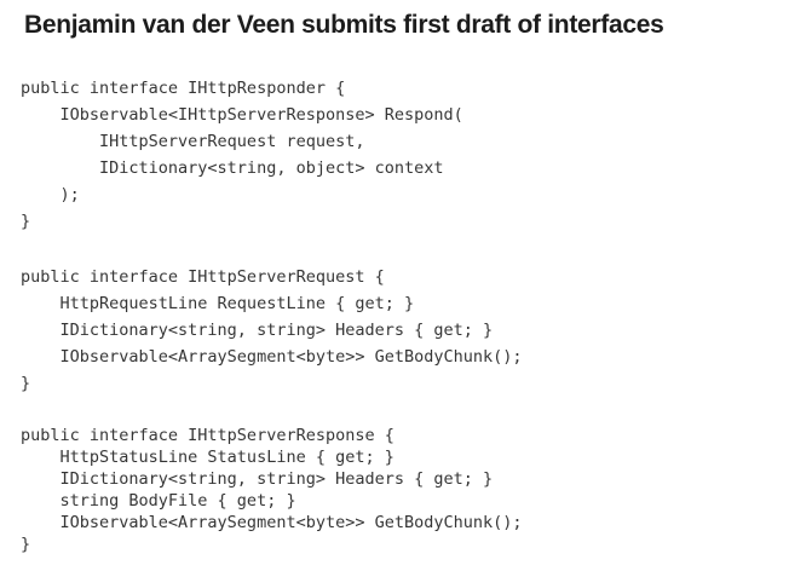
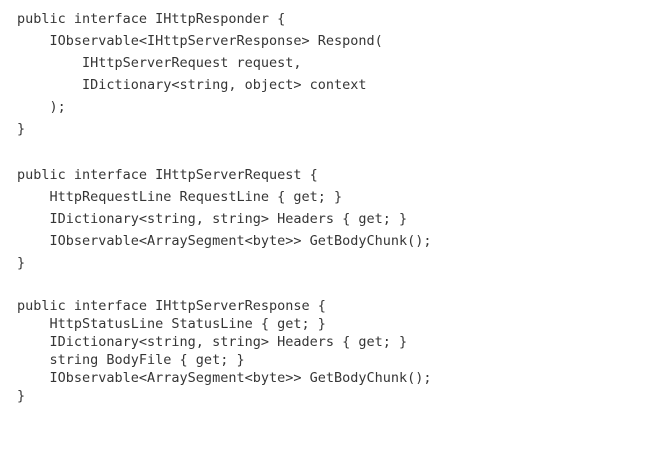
- Benjamin van der Veen submits first draft of interfaces
  public interface IHttpResponder {
  IObservable<IHttpServerResponse> Respond(
  IHttpServerRequest request,
  IDictionary<string, object> context
  );
  }
  public interface IHttpServerRequest {
  HttpRequestLine RequestLine { get; }
  IDictionary<string, string> Headers { get; }
  IObservable<ArraySegment<byte>> GetBodyChunk();
  }
  public interface IHttpServerResponse {
  HttpStatusLine StatusLine { get; }
  IDictionary<string, string> Headers { get; }
  string BodyFile { get; }
  IObservable<ArraySegment<byte>> GetBodyChunk();
  }
